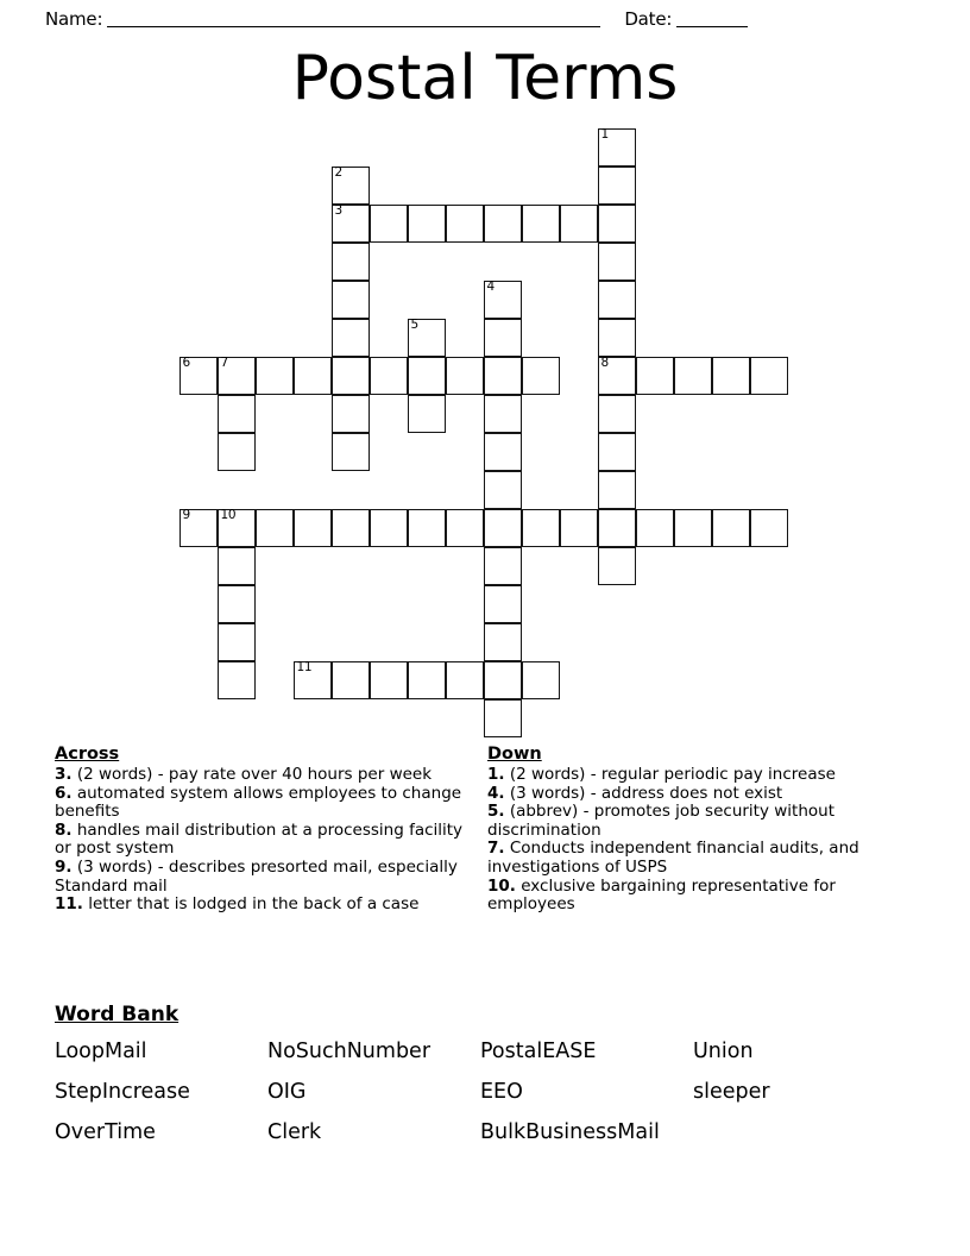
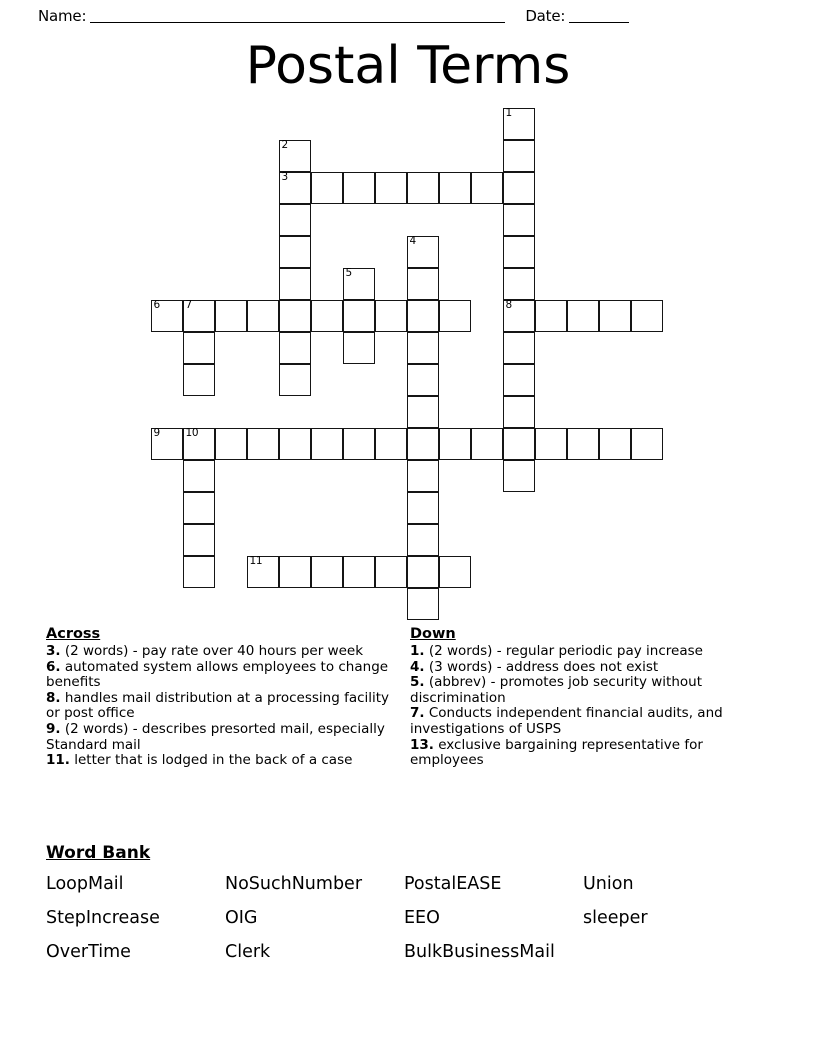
  Name:
  Date:
  Postal Terms
  1
  2
  3
  4
  5
  6
  7
  8
  9
  10
  11
  Across
  3. (2 words) - pay rate over 40 hours per week
  6. automated system allows employees to change benefits
- 8. handles mail distribution at a processing facility or post system
+ 8. handles mail distribution at a processing facility or post office
- 9. (3 words) - describes presorted mail, especially Standard mail
+ 9. (2 words) - describes presorted mail, especially Standard mail
  11. letter that is lodged in the back of a case
  Down
  1. (2 words) - regular periodic pay increase
  4. (3 words) - address does not exist
  5. (abbrev) - promotes job security without discrimination
  7. Conducts independent financial audits, and investigations of USPS
- 10. exclusive bargaining representative for employees
+ 13. exclusive bargaining representative for employees
  Word Bank
  LoopMail
  NoSuchNumber
  PostalEASE
  Union
  StepIncrease
  OIG
  EEO
  sleeper
  OverTime
  Clerk
  BulkBusinessMail
